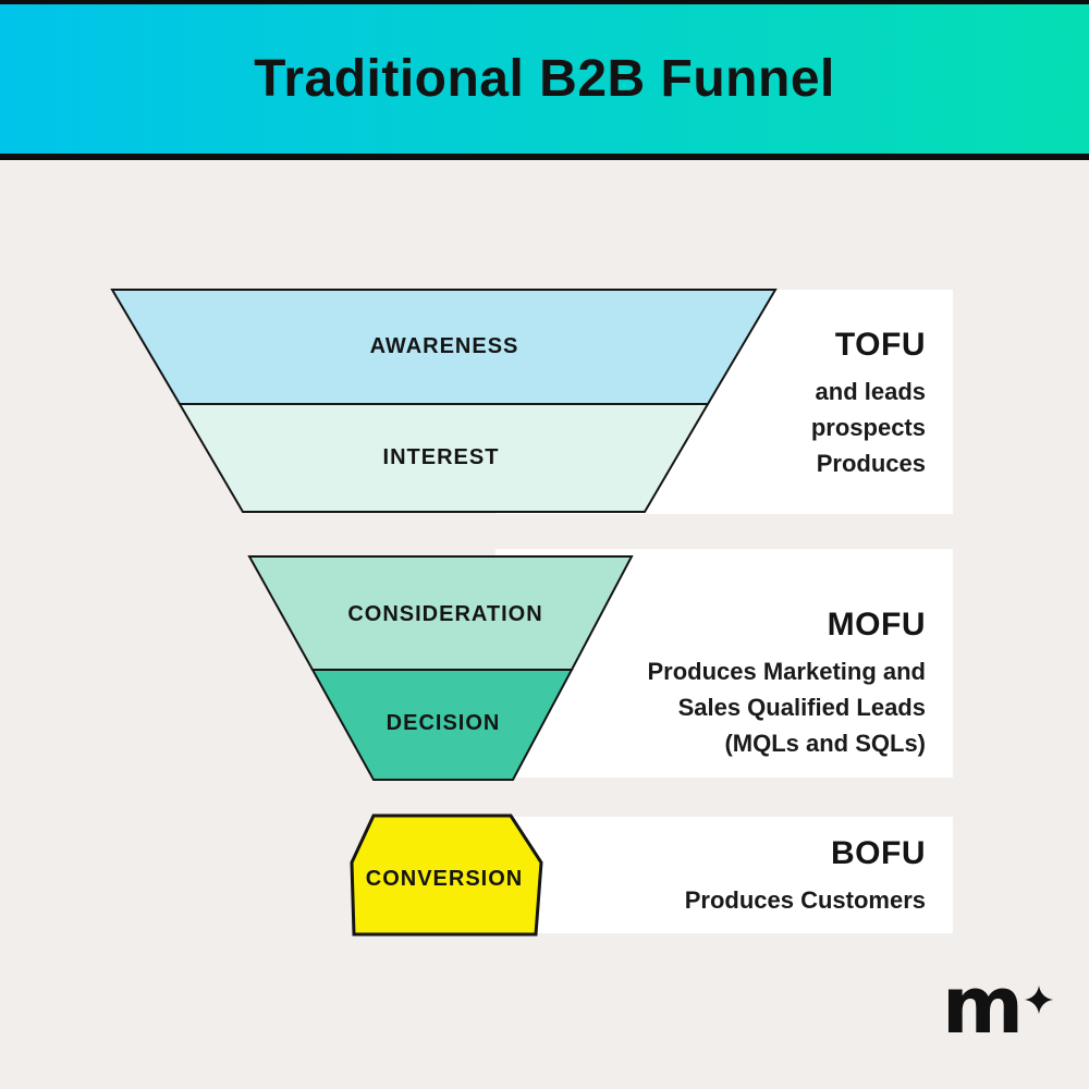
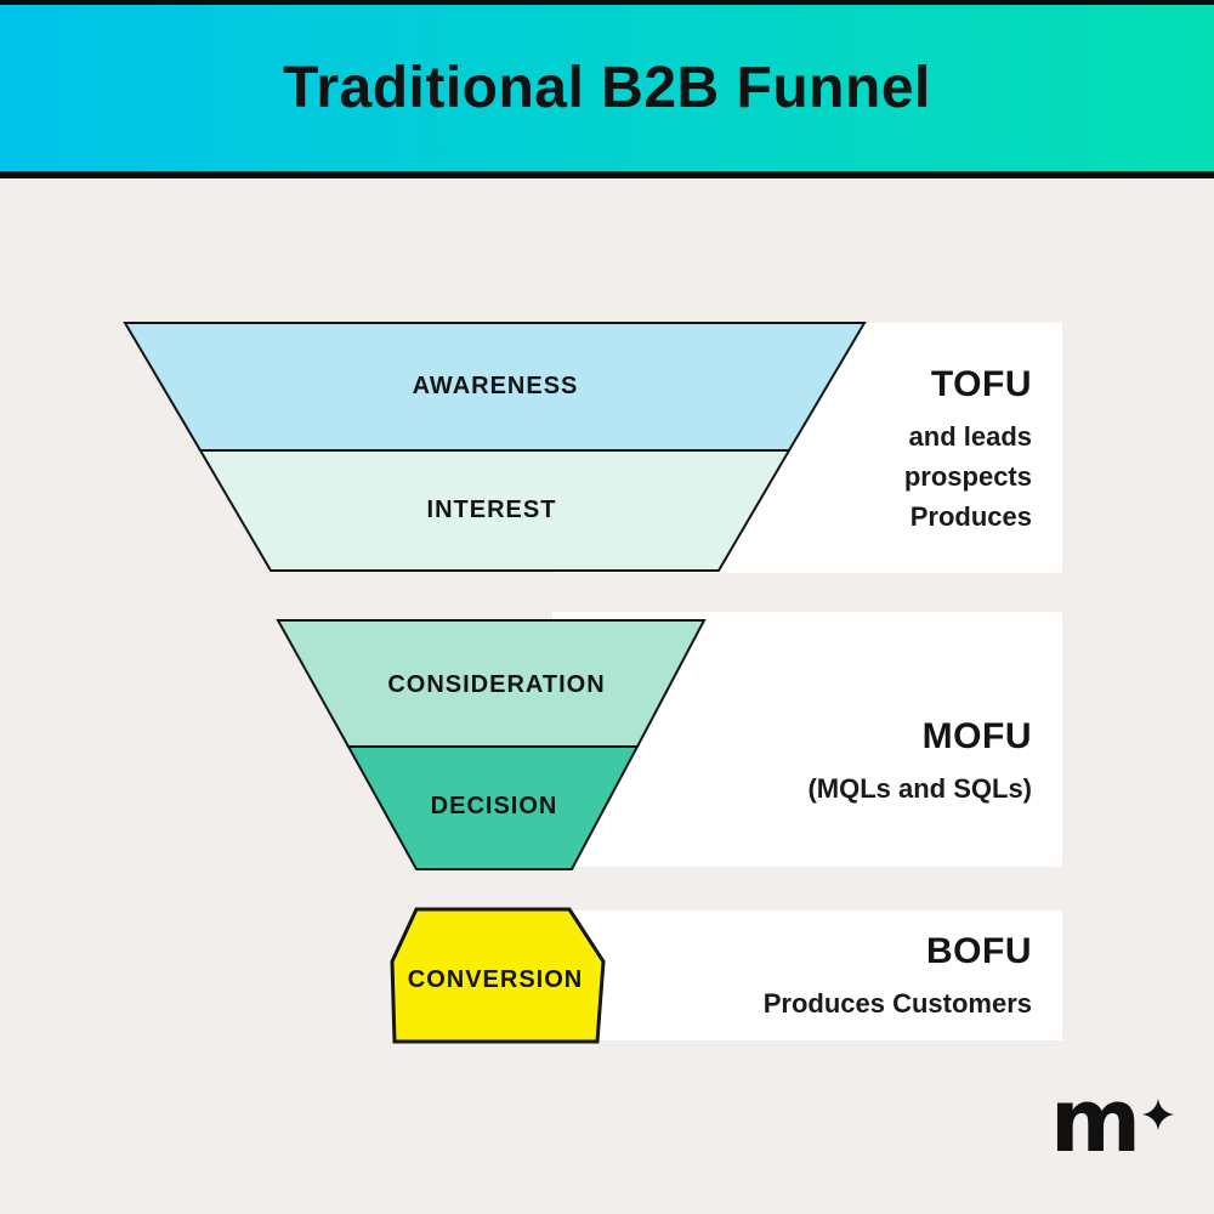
  Traditional B2B Funnel
  TOFU
  and leads
  prospects
  Produces
  MOFU
- Produces Marketing and
- Sales Qualified Leads
  (MQLs and SQLs)
  BOFU
  Produces Customers
  AWARENESS
  INTEREST
  CONSIDERATION
  DECISION
  CONVERSION
  m
